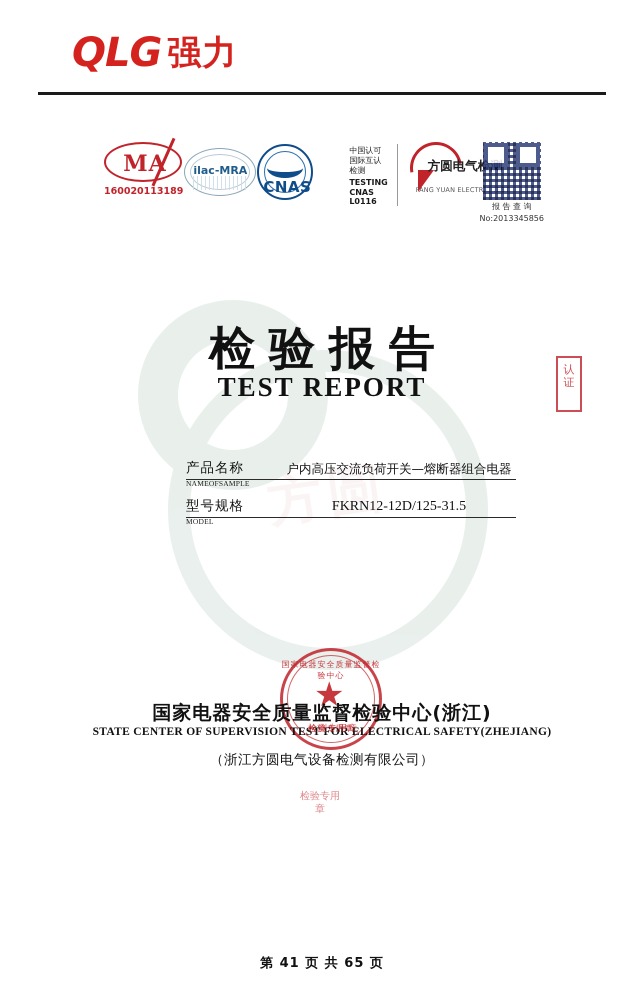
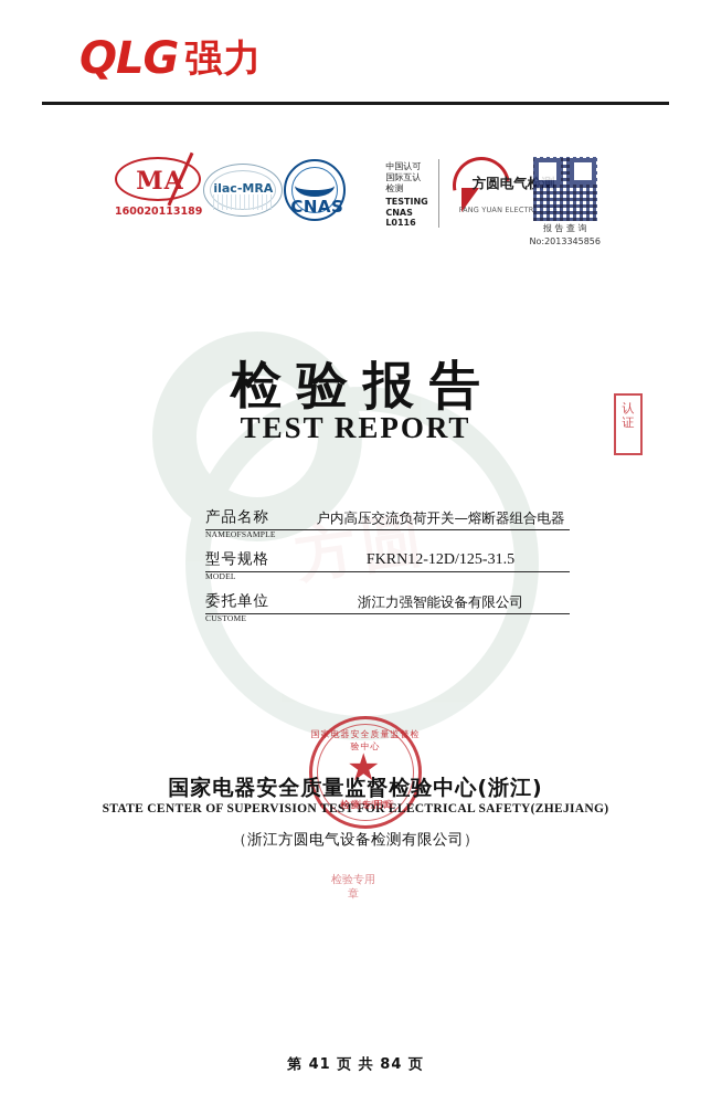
  QLG
  强力
  MA
  160020113189
  ilac-MRA
  CNAS
  中国认可
  国际互认
  检测
  TESTING CNAS L0116
  方圆电气检测
  FANG YUAN ELECTRIC TEST
  报 告 查 询
  No:2013345856
  检验报告
  TEST REPORT
  认
  证
  产品名称
  NAMEOFSAMPLE
  户内高压交流负荷开关—熔断器组合电器
  型号规格
  MODEL
  FKRN12-12D/125-31.5
+ 委托单位
+ CUSTOME
+ 浙江力强智能设备有限公司
  国家电器安全质量监督检验中心
  ★
  检验专用章
  国家电器安全质量监督检验中心(浙江)
  STATE CENTER OF SUPERVISION TEST FOR ELECTRICAL SAFETY(ZHEJIANG)
  （浙江方圆电气设备检测有限公司）
  检测专用章
  检验专用章
- 第 41 页 共 65 页
+ 第 41 页 共 84 页
